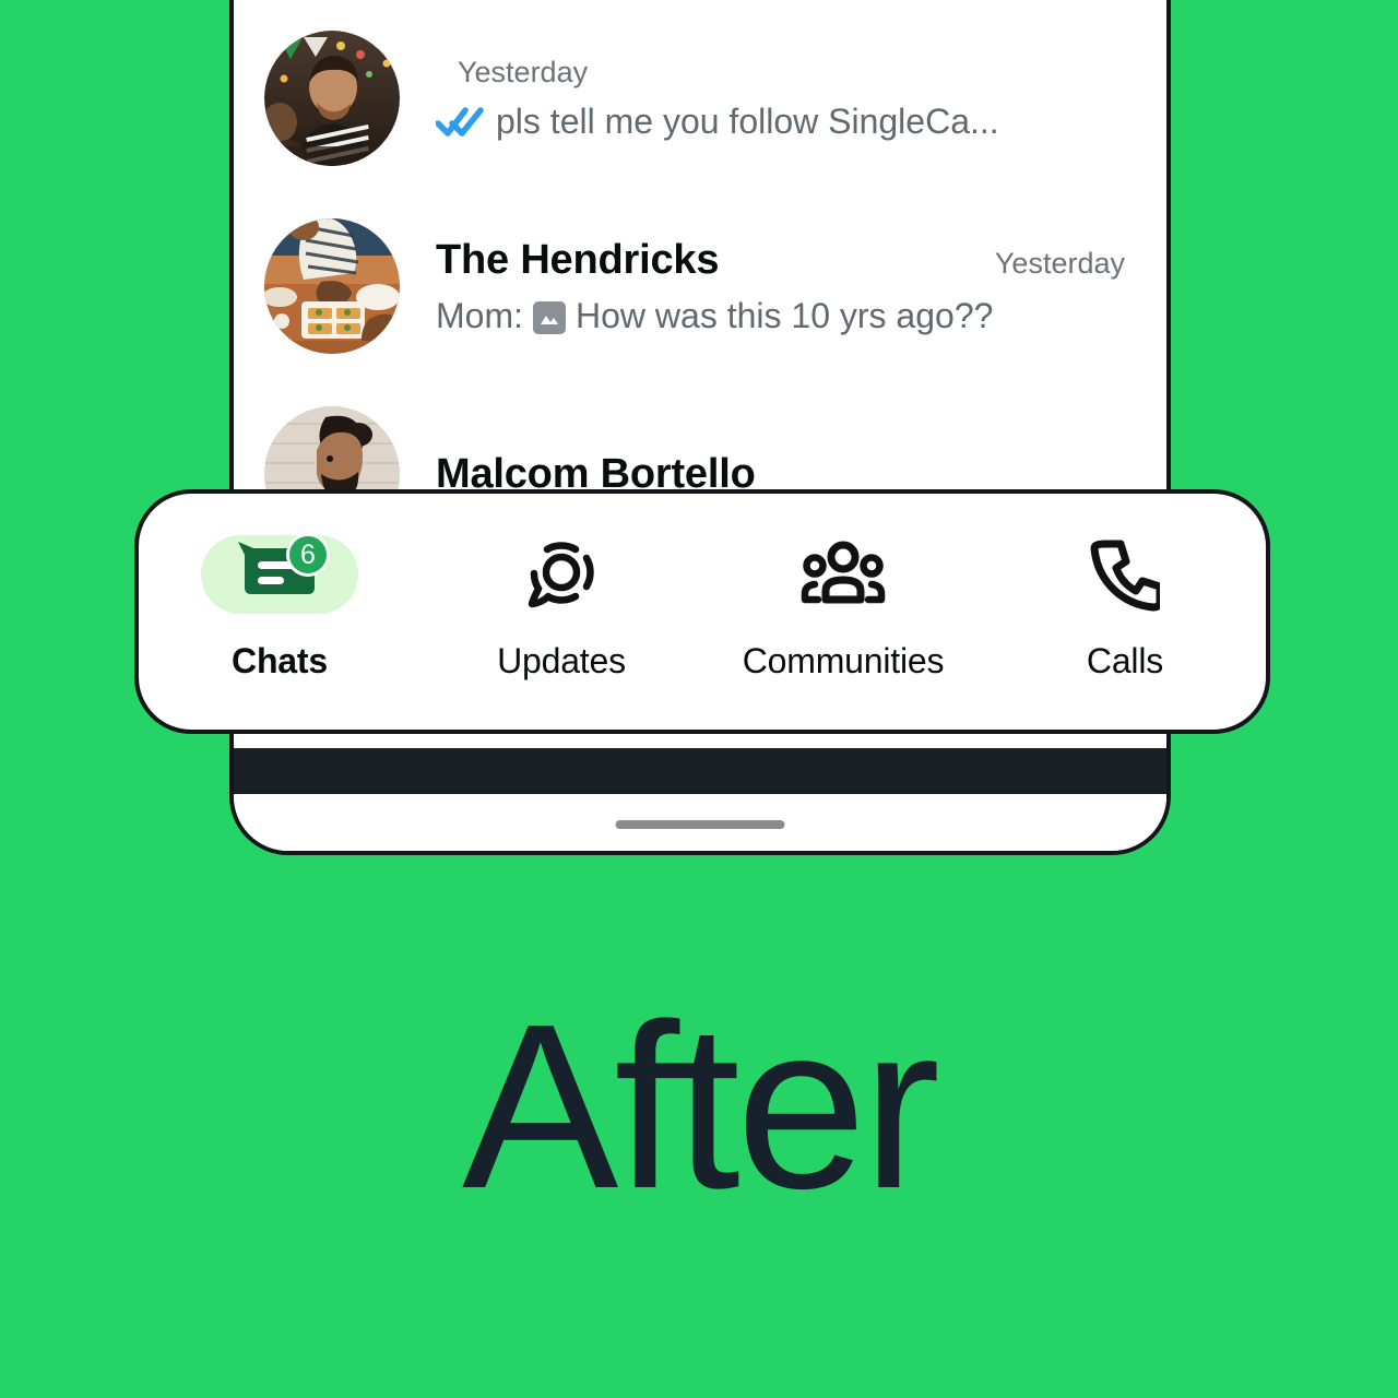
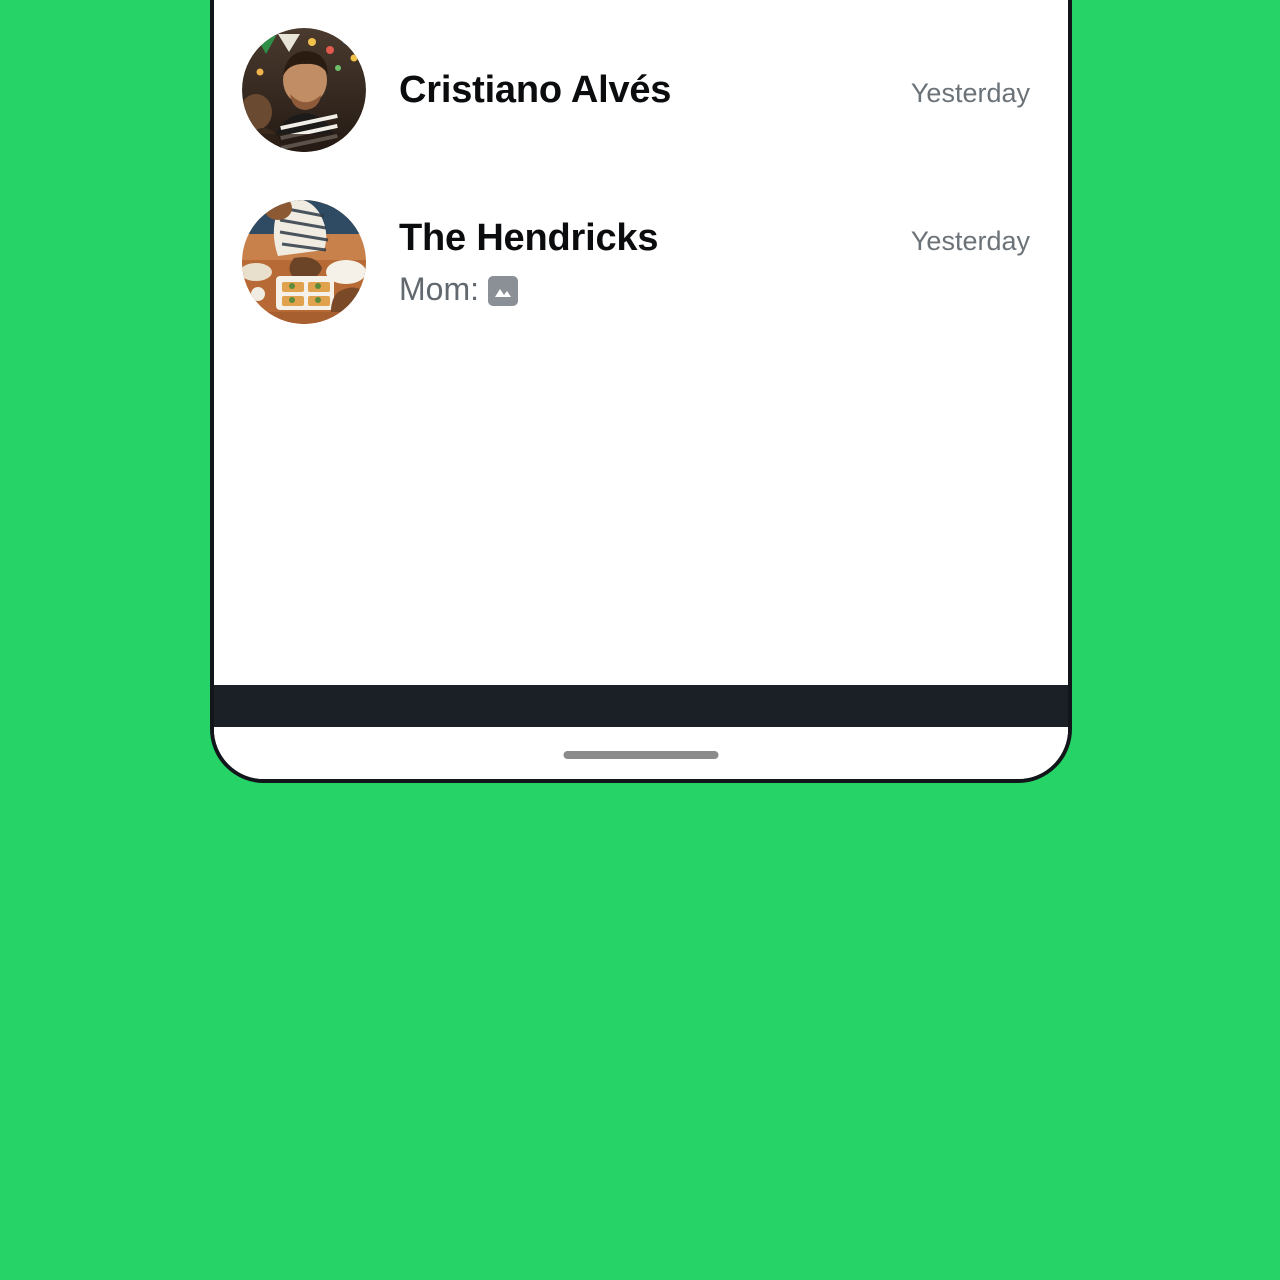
+ Cristiano Alvés
  Yesterday
- pls tell me you follow SingleCa...
  The Hendricks
  Yesterday
  Mom:
- How was this 10 yrs ago??
- Malcom Bortello
- 6
- Chats
- Updates
- Communities
- Calls
- After
